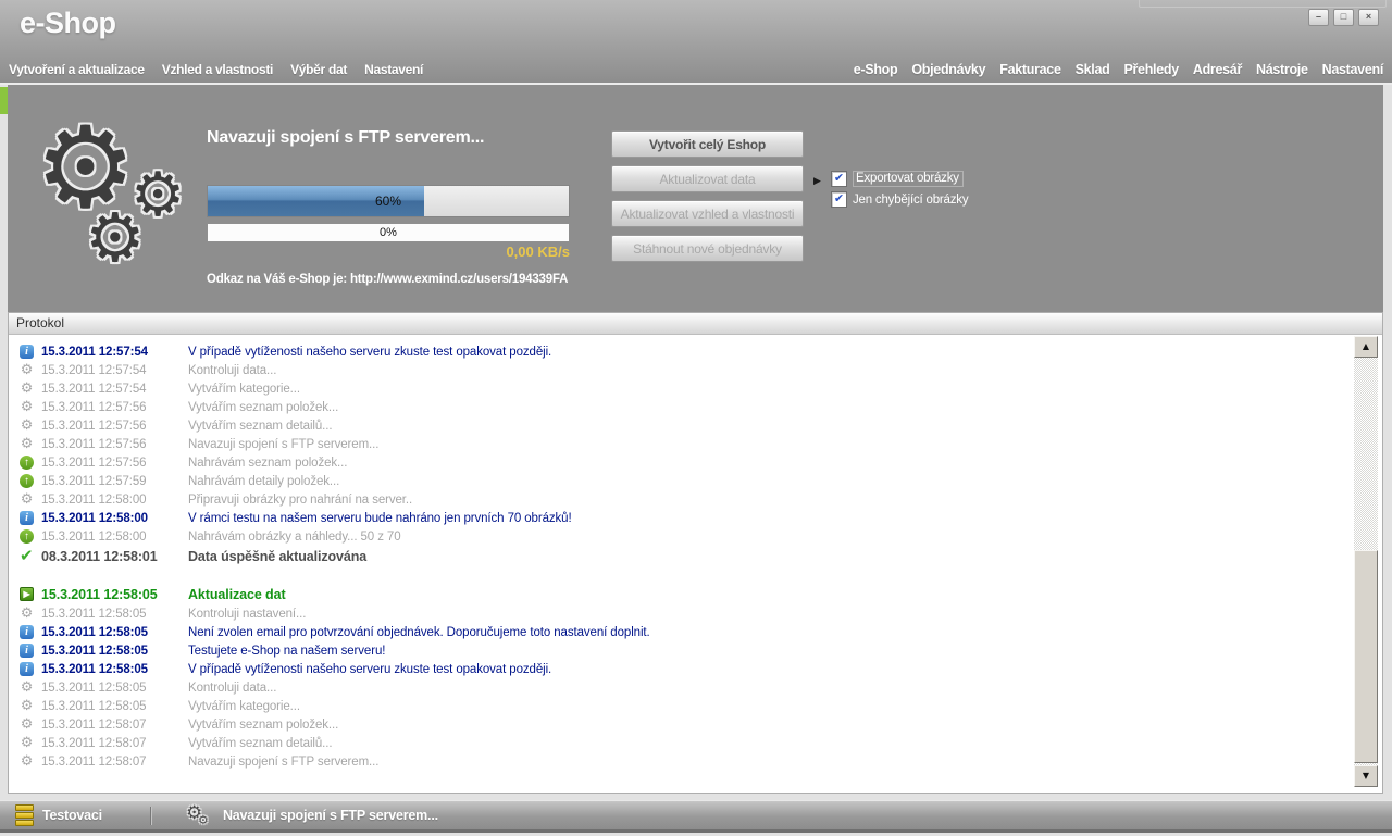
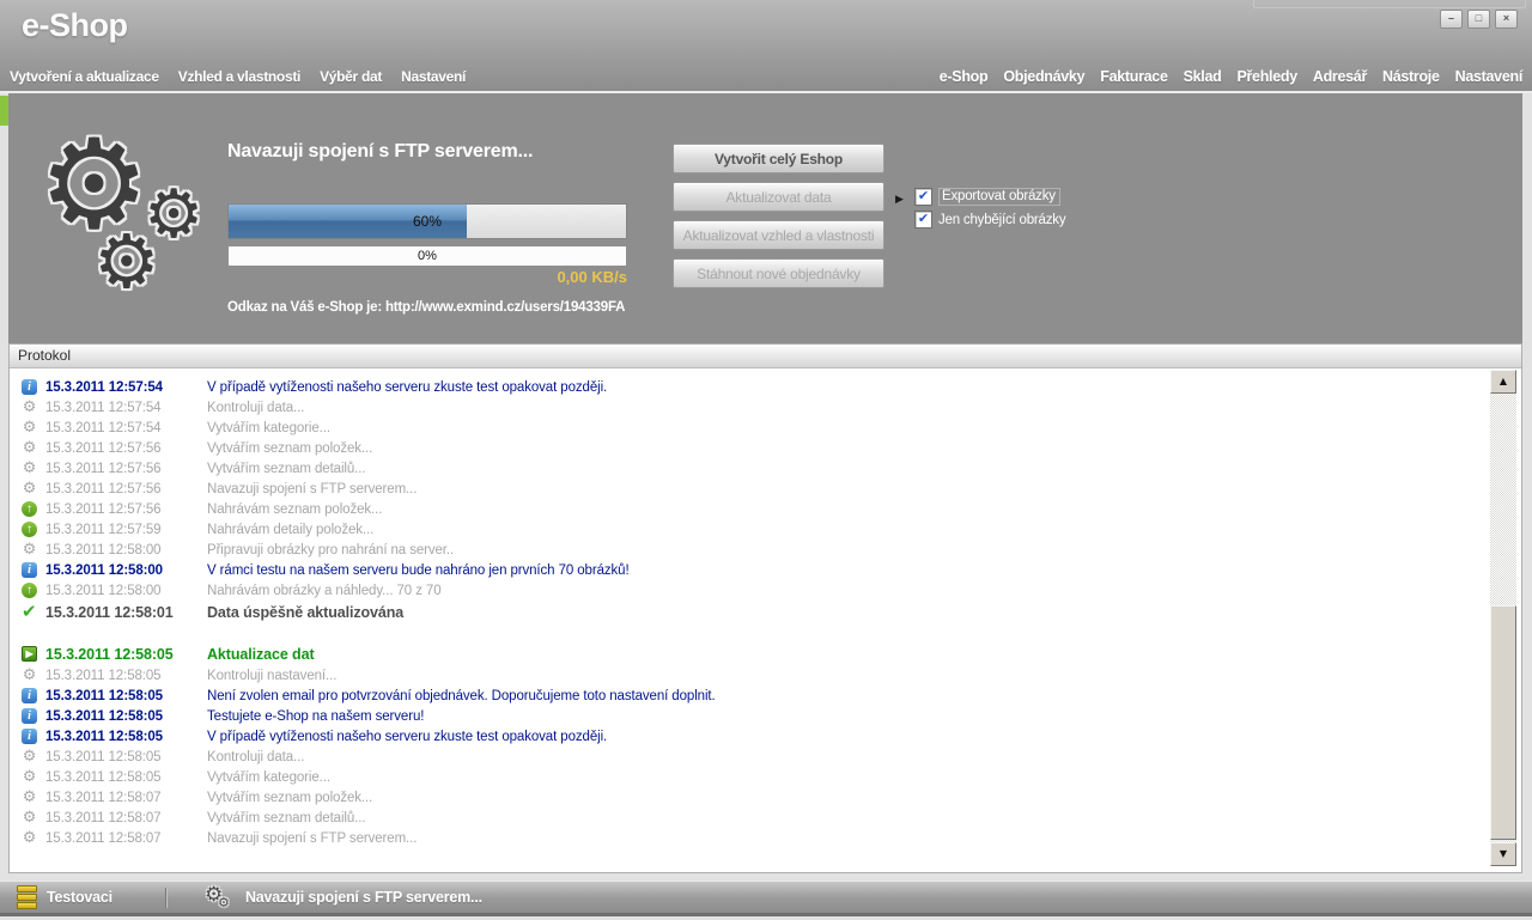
  e-Shop
  –
  □
  ×
  Vytvoření a aktualizace
  Vzhled a vlastnosti
  Výběr dat
  Nastavení
  e-Shop
  Objednávky
  Fakturace
  Sklad
  Přehledy
  Adresář
  Nástroje
  Nastavení
  ⚙
  ⚙
  ⚙
  Navazuji spojení s FTP serverem...
  60%
  0%
  0,00 KB/s
  Odkaz na Váš e-Shop je: http://www.exmind.cz/users/194339FA
  Vytvořit celý Eshop
  Aktualizovat data
  Aktualizovat vzhled a vlastnosti
  Stáhnout nové objednávky
  ▶
  ✔
  Exportovat obrázky
  ✔
  Jen chybějící obrázky
  Protokol
  i
  15.3.2011 12:57:54
  V případě vytíženosti našeho serveru zkuste test opakovat později.
  ⚙
  15.3.2011 12:57:54
  Kontroluji data...
  ⚙
  15.3.2011 12:57:54
  Vytvářím kategorie...
  ⚙
  15.3.2011 12:57:56
  Vytvářím seznam položek...
  ⚙
  15.3.2011 12:57:56
  Vytvářím seznam detailů...
  ⚙
  15.3.2011 12:57:56
  Navazuji spojení s FTP serverem...
  ↑
  15.3.2011 12:57:56
  Nahrávám seznam položek...
  ↑
  15.3.2011 12:57:59
  Nahrávám detaily položek...
  ⚙
  15.3.2011 12:58:00
  Připravuji obrázky pro nahrání na server..
  i
  15.3.2011 12:58:00
  V rámci testu na našem serveru bude nahráno jen prvních 70 obrázků!
  ↑
  15.3.2011 12:58:00
- Nahrávám obrázky a náhledy... 50 z 70
+ Nahrávám obrázky a náhledy... 70 z 70
  ✔
- 08.3.2011 12:58:01
+ 15.3.2011 12:58:01
  Data úspěšně aktualizována
  ▶
  15.3.2011 12:58:05
  Aktualizace dat
  ⚙
  15.3.2011 12:58:05
  Kontroluji nastavení...
  i
  15.3.2011 12:58:05
  Není zvolen email pro potvrzování objednávek. Doporučujeme toto nastavení doplnit.
  i
  15.3.2011 12:58:05
  Testujete e-Shop na našem serveru!
  i
  15.3.2011 12:58:05
  V případě vytíženosti našeho serveru zkuste test opakovat později.
  ⚙
  15.3.2011 12:58:05
  Kontroluji data...
  ⚙
  15.3.2011 12:58:05
  Vytvářím kategorie...
  ⚙
  15.3.2011 12:58:07
  Vytvářím seznam položek...
  ⚙
  15.3.2011 12:58:07
  Vytvářím seznam detailů...
  ⚙
  15.3.2011 12:58:07
  Navazuji spojení s FTP serverem...
  ▲
  ▼
  Testovaci
  ⚙
  ⚙
  Navazuji spojení s FTP serverem...
